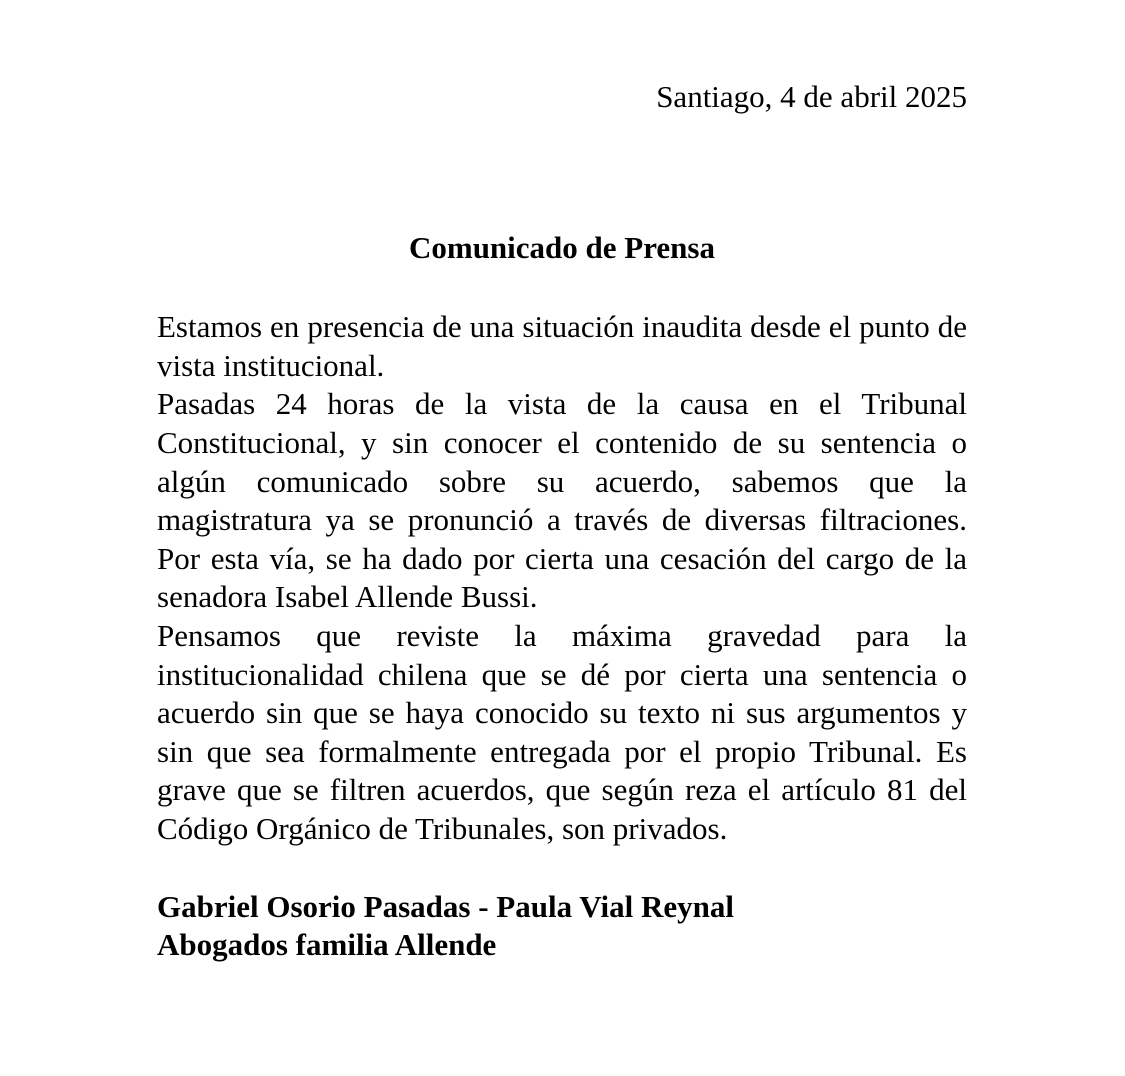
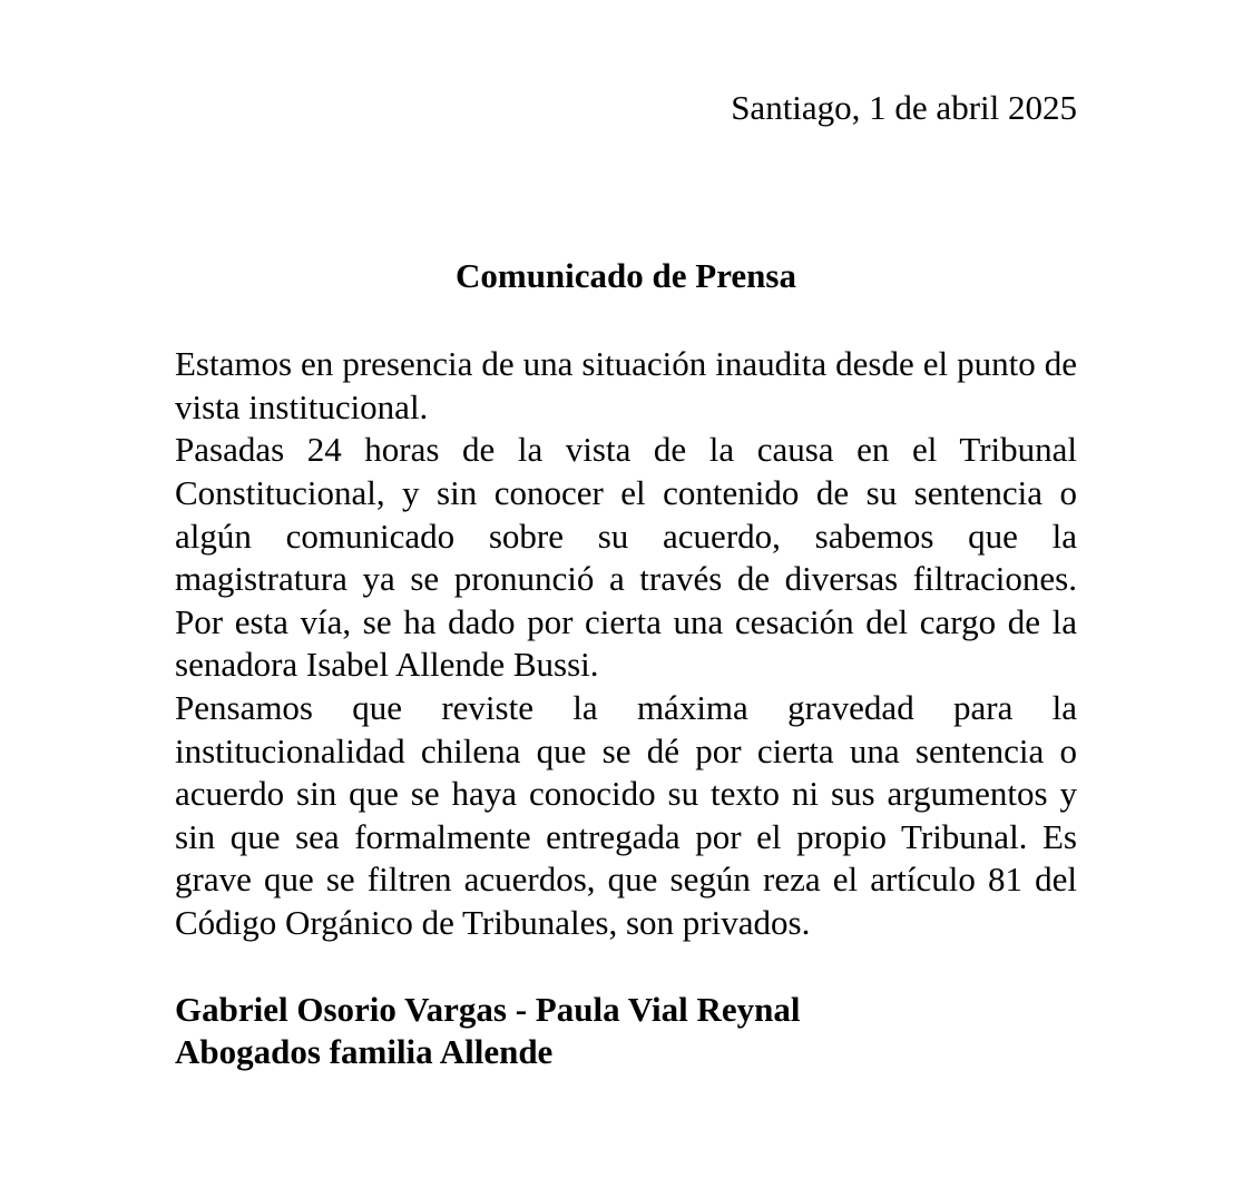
- Santiago, 4 de abril 2025
+ Santiago, 1 de abril 2025
  Comunicado de Prensa
  Estamos en presencia de una situación inaudita desde el punto de vista institucional.
  Pasadas 24 horas de la vista de la causa en el Tribunal Constitucional, y sin conocer el contenido de su sentencia o algún comunicado sobre su acuerdo, sabemos que la magistratura ya se pronunció a través de diversas filtraciones. Por esta vía, se ha dado por cierta una cesación del cargo de la senadora Isabel Allende Bussi.
  Pensamos que reviste la máxima gravedad para la institucionalidad chilena que se dé por cierta una sentencia o acuerdo sin que se haya conocido su texto ni sus argumentos y sin que sea formalmente entregada por el propio Tribunal. Es grave que se filtren acuerdos, que según reza el artículo 81 del Código Orgánico de Tribunales, son privados.
- Gabriel Osorio Pasadas - Paula Vial Reynal
+ Gabriel Osorio Vargas - Paula Vial Reynal
  Abogados familia Allende
